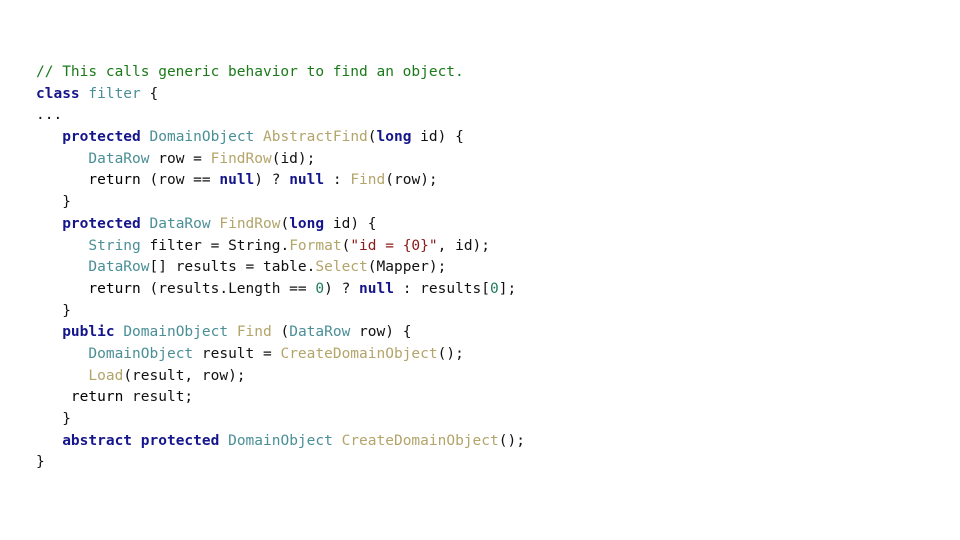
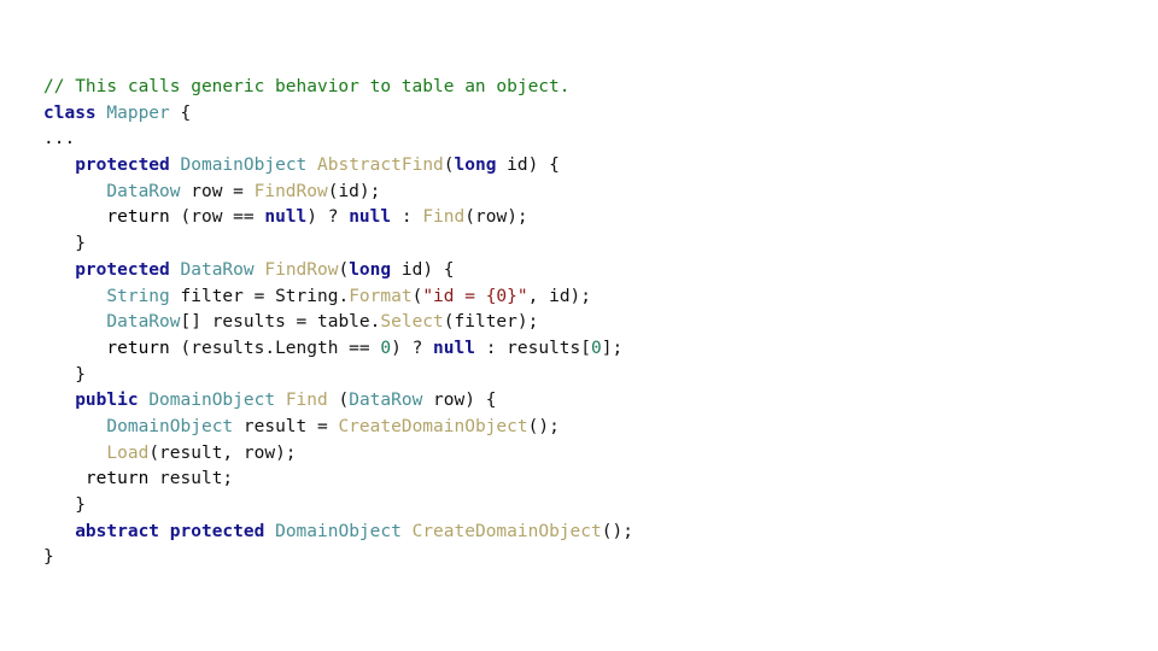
- // This calls generic behavior to find an object.
+ // This calls generic behavior to table an object.
- class filter {
+ class Mapper {
  ...
  protected DomainObject AbstractFind(long id) {
  DataRow row = FindRow(id);
  return (row == null) ? null : Find(row);
  }
  protected DataRow FindRow(long id) {
  String filter = String.Format("id = {0}", id);
- DataRow[] results = table.Select(Mapper);
+ DataRow[] results = table.Select(filter);
  return (results.Length == 0) ? null : results[0];
  }
  public DomainObject Find (DataRow row) {
  DomainObject result = CreateDomainObject();
  Load(result, row);
  return result;
  }
  abstract protected DomainObject CreateDomainObject();
  }
